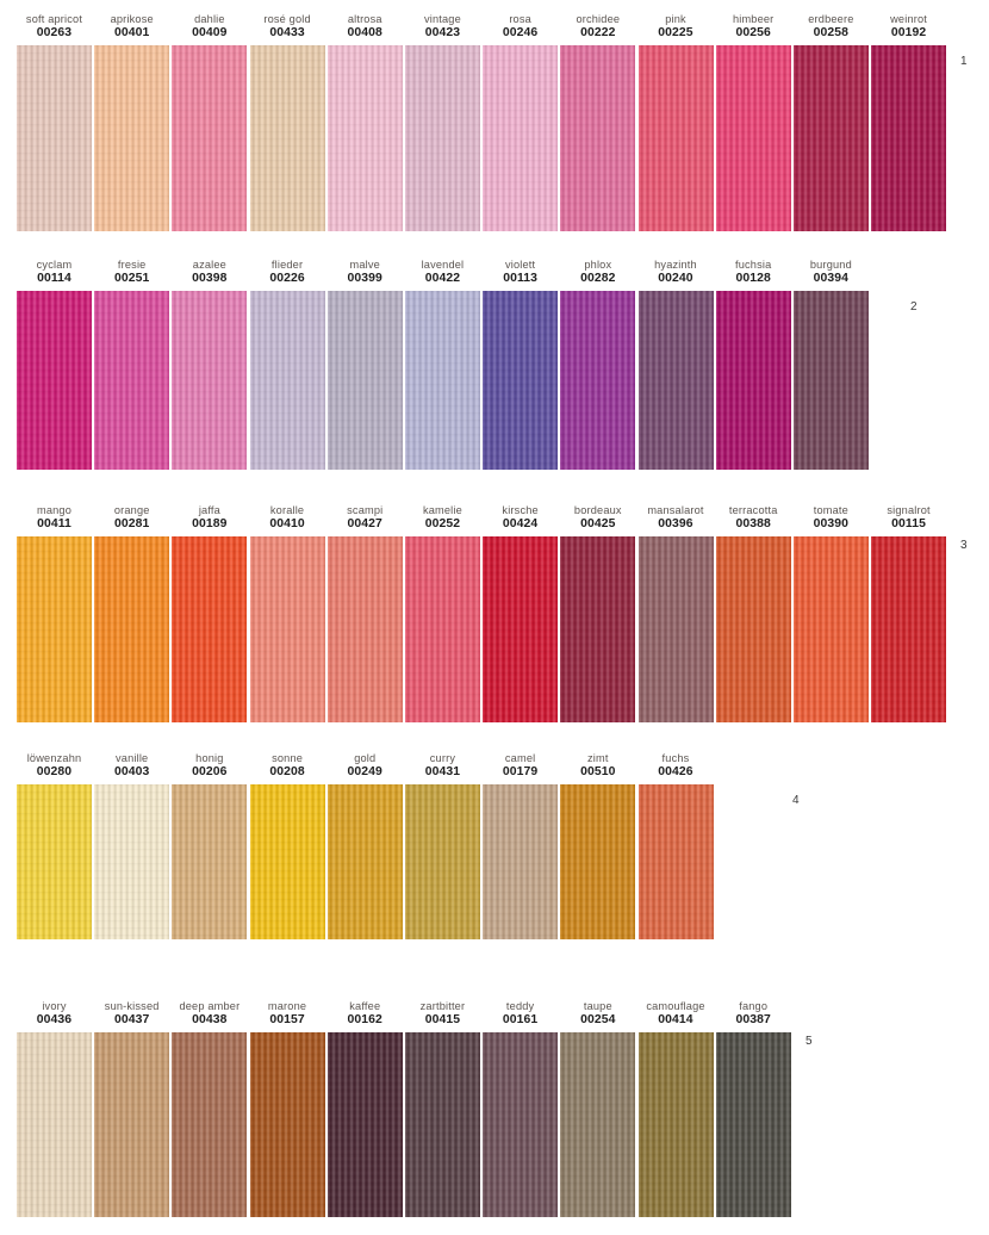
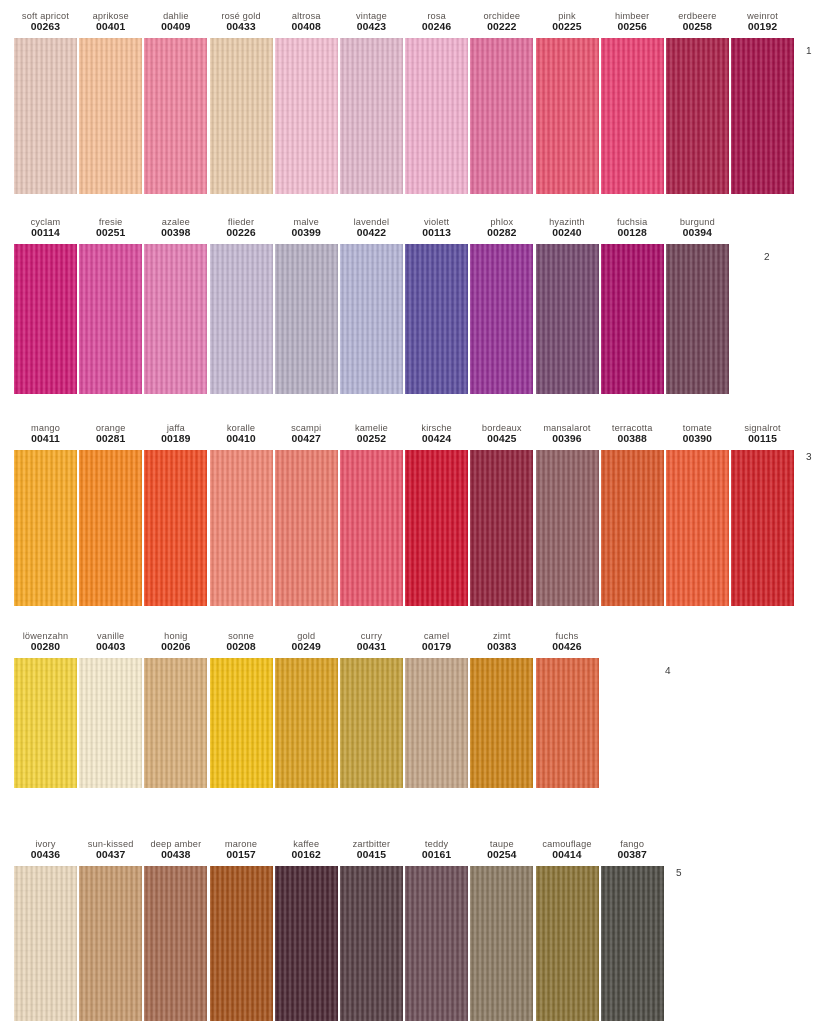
  soft apricot
  00263
  aprikose
  00401
  dahlie
  00409
  rosé gold
  00433
  altrosa
  00408
  vintage
  00423
  rosa
  00246
  orchidee
  00222
  pink
  00225
  himbeer
  00256
  erdbeere
  00258
  weinrot
  00192
  1
  cyclam
  00114
  fresie
  00251
  azalee
  00398
  flieder
  00226
  malve
  00399
  lavendel
  00422
  violett
  00113
  phlox
  00282
  hyazinth
  00240
  fuchsia
  00128
  burgund
  00394
  2
  mango
  00411
  orange
  00281
  jaffa
  00189
  koralle
  00410
  scampi
  00427
  kamelie
  00252
  kirsche
  00424
  bordeaux
  00425
  mansalarot
  00396
  terracotta
  00388
  tomate
  00390
  signalrot
  00115
  3
  löwenzahn
  00280
  vanille
  00403
  honig
  00206
  sonne
  00208
  gold
  00249
  curry
  00431
  camel
  00179
  zimt
- 00510
+ 00383
  fuchs
  00426
  4
  ivory
  00436
  sun-kissed
  00437
  deep amber
  00438
  marone
  00157
  kaffee
  00162
  zartbitter
  00415
  teddy
  00161
  taupe
  00254
  camouflage
  00414
  fango
  00387
  5
